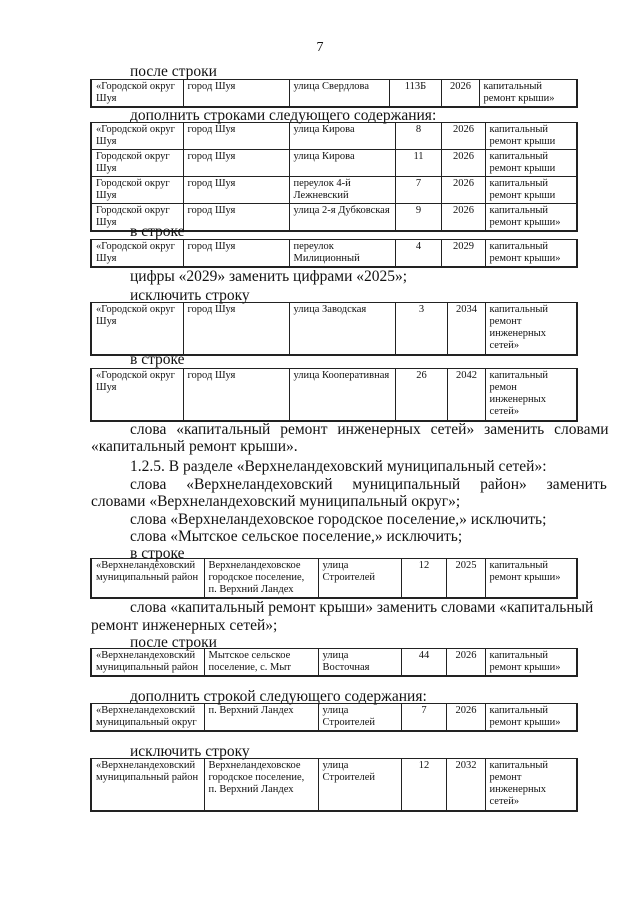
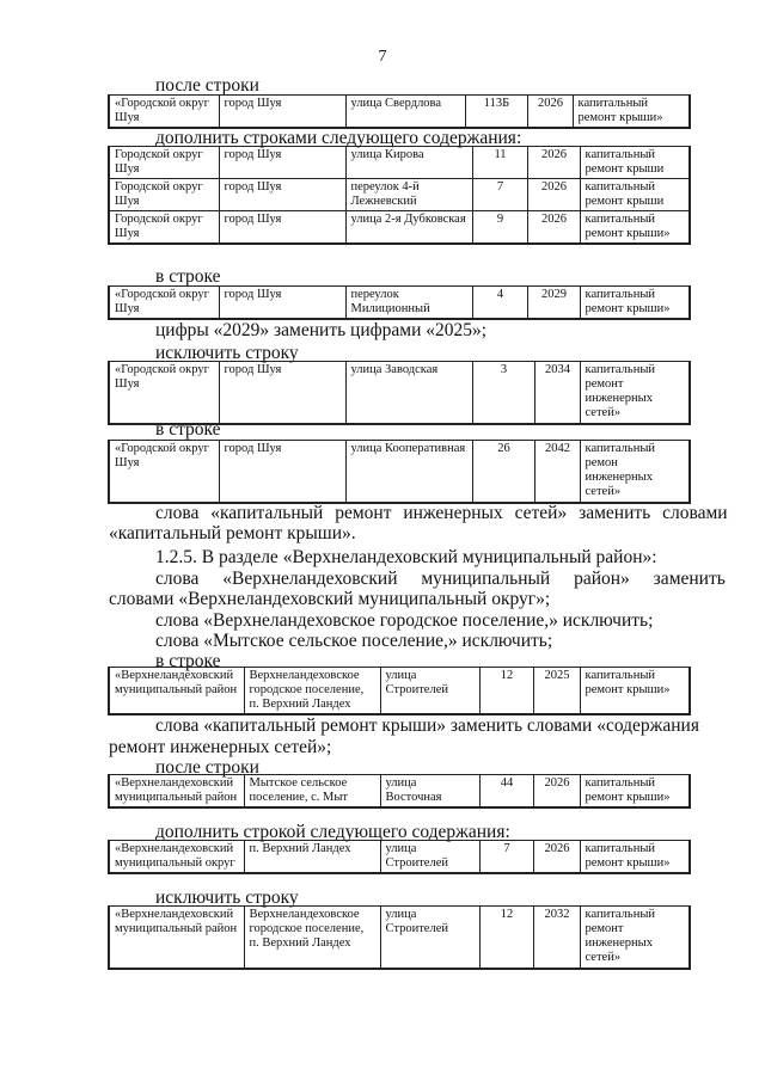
  7
  после строки
  «Городской округ Шуя	город Шуя	улица Свердлова	113Б	2026	капитальный ремонт крыши»
  дополнить строками следующего содержания:
- «Городской округ Шуя	город Шуя	улица Кирова	8	2026	капитальный ремонт крыши
  Городской округ Шуя	город Шуя	улица Кирова	11	2026	капитальный ремонт крыши
  Городской округ Шуя	город Шуя	переулок 4-й Лежневский	7	2026	капитальный ремонт крыши
  Городской округ Шуя	город Шуя	улица 2-я Дубковская	9	2026	капитальный ремонт крыши»
  в строке
  «Городской округ Шуя	город Шуя	переулок Милиционный	4	2029	капитальный ремонт крыши»
  цифры «2029» заменить цифрами «2025»;
  исключить строку
  «Городской округ Шуя	город Шуя	улица Заводская	3	2034	капитальный ремонт инженерных сетей»
  в строке
  «Городской округ Шуя	город Шуя	улица Кооперативная	26	2042	капитальный ремон инженерных сетей»
  слова «капитальный ремонт инженерных сетей» заменить словами
  «капитальный ремонт крыши».
- 1.2.5. В разделе «Верхнеландеховский муниципальный сетей»:
+ 1.2.5. В разделе «Верхнеландеховский муниципальный район»:
  слова «Верхнеландеховский муниципальный район» заменить
  словами «Верхнеландеховский муниципальный округ»;
  слова «Верхнеландеховское городское поселение,» исключить;
  слова «Мытское сельское поселение,» исключить;
  в строке
  «Верхнеландеховский муниципальный район	Верхнеландеховское городское поселение, п. Верхний Ландех	улица Строителей	12	2025	капитальный ремонт крыши»
- слова «капитальный ремонт крыши» заменить словами «капитальный
+ слова «капитальный ремонт крыши» заменить словами «содержания
  ремонт инженерных сетей»;
  после строки
  «Верхнеландеховский муниципальный район	Мытское сельское поселение, с. Мыт	улица Восточная	44	2026	капитальный ремонт крыши»
  дополнить строкой следующего содержания:
  «Верхнеландеховский муниципальный округ	п. Верхний Ландех	улица Строителей	7	2026	капитальный ремонт крыши»
  исключить строку
  «Верхнеландеховский муниципальный район	Верхнеландеховское городское поселение, п. Верхний Ландех	улица Строителей	12	2032	капитальный ремонт инженерных сетей»
